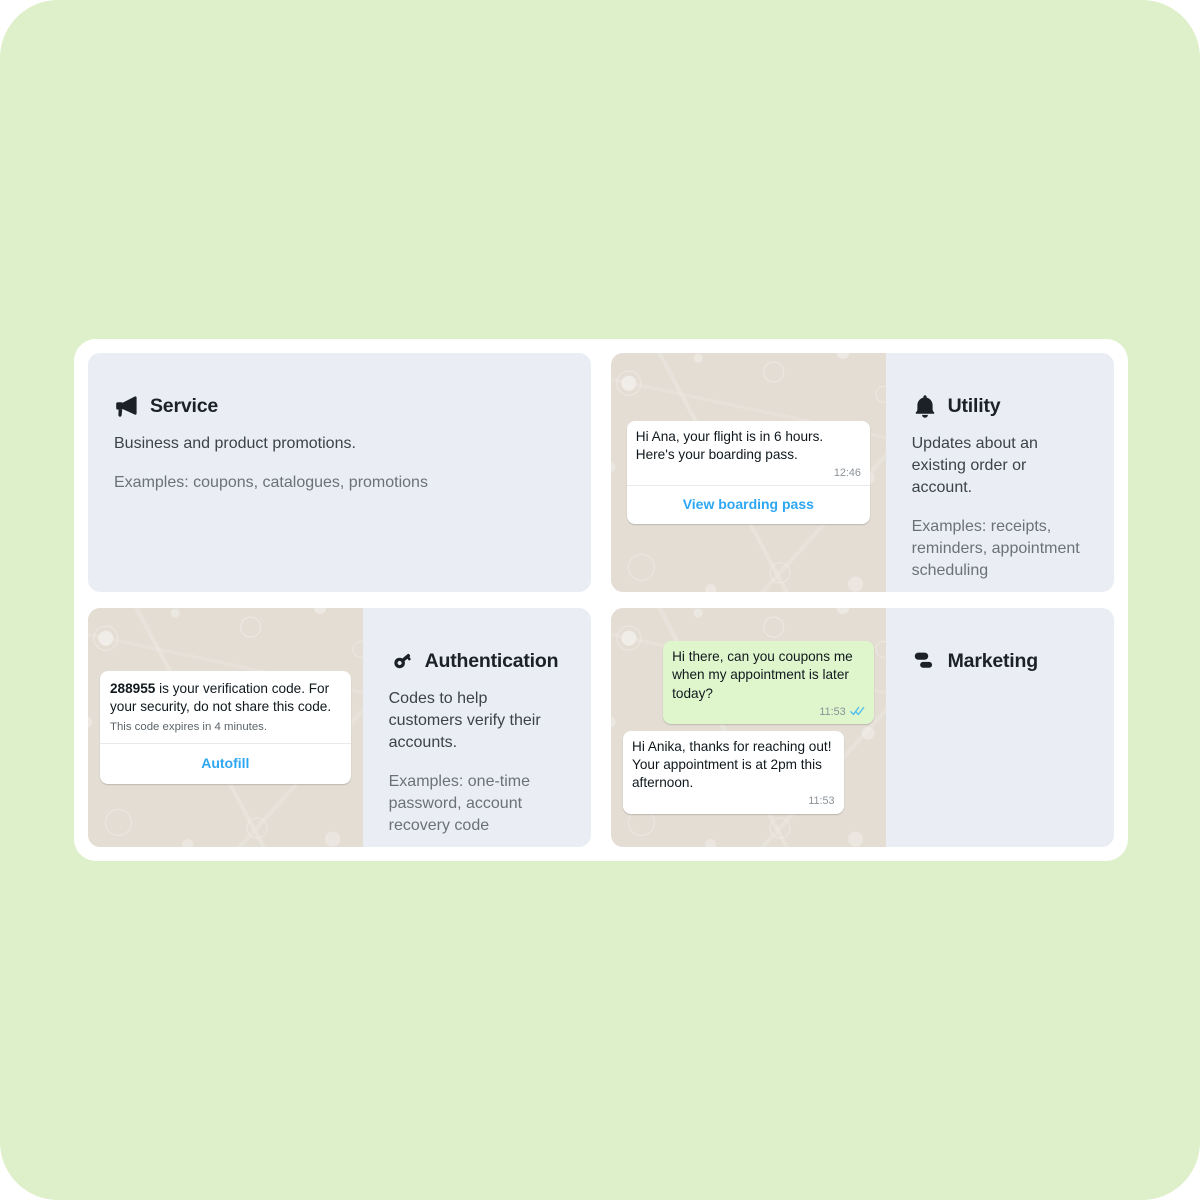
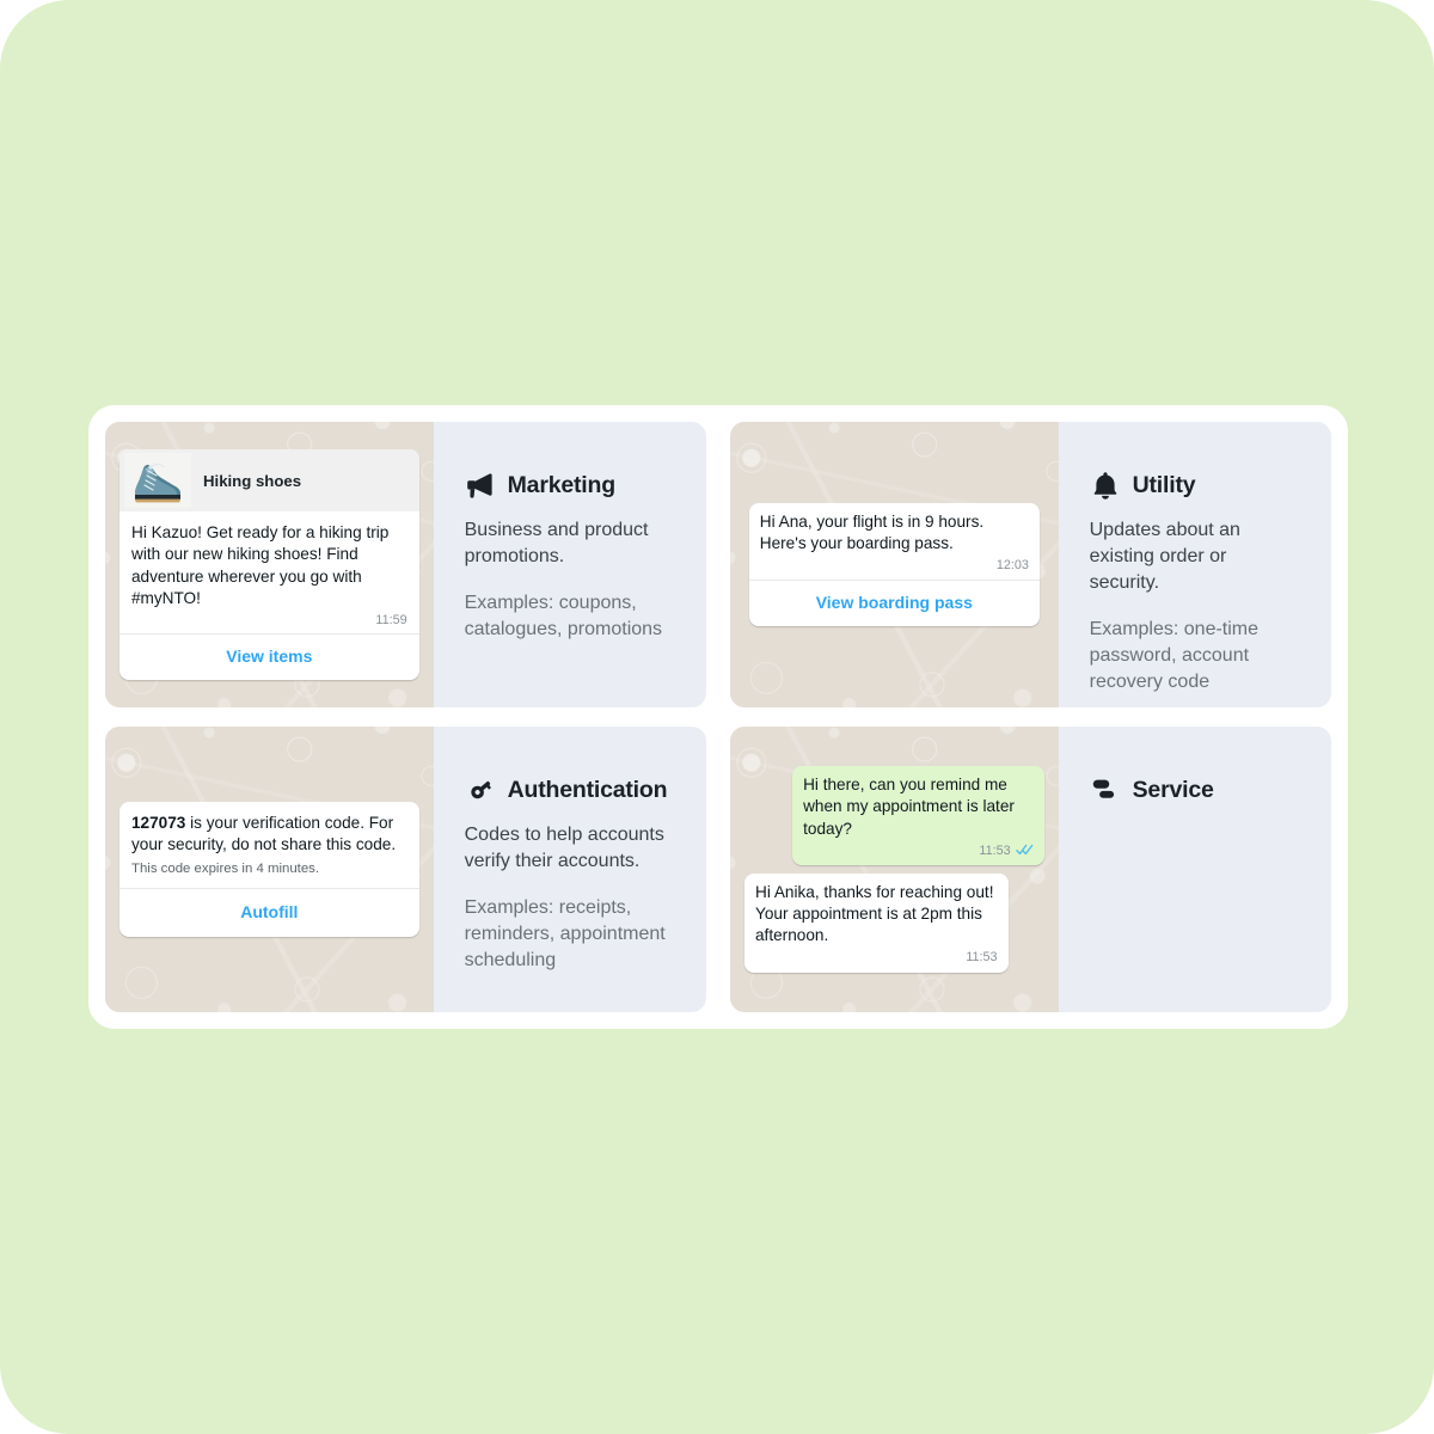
+ Hiking shoes
+ Hi Kazuo! Get ready for a hiking trip with our new hiking shoes! Find adventure wherever you go with #myNTO!
+ 11:59
+ View items
- Service
+ Marketing
  Business and product promotions.
  Examples: coupons, catalogues, promotions
- Hi Ana, your flight is in 6 hours. Here's your boarding pass.
+ Hi Ana, your flight is in 9 hours. Here's your boarding pass.
- 12:46
+ 12:03
  View boarding pass
  Utility
- Updates about an existing order or account.
+ Updates about an existing order or security.
- Examples: receipts, reminders, appointment scheduling
+ Examples: one-time password, account recovery code
- 288955 is your verification code. For your security, do not share this code.
+ 127073 is your verification code. For your security, do not share this code.
  This code expires in 4 minutes.
  Autofill
  Authentication
- Codes to help customers verify their accounts.
+ Codes to help accounts verify their accounts.
- Examples: one-time password, account recovery code
+ Examples: receipts, reminders, appointment scheduling
- Hi there, can you coupons me when my appointment is later today?
+ Hi there, can you remind me when my appointment is later today?
  11:53
  Hi Anika, thanks for reaching out! Your appointment is at 2pm this afternoon.
  11:53
- Marketing
+ Service
